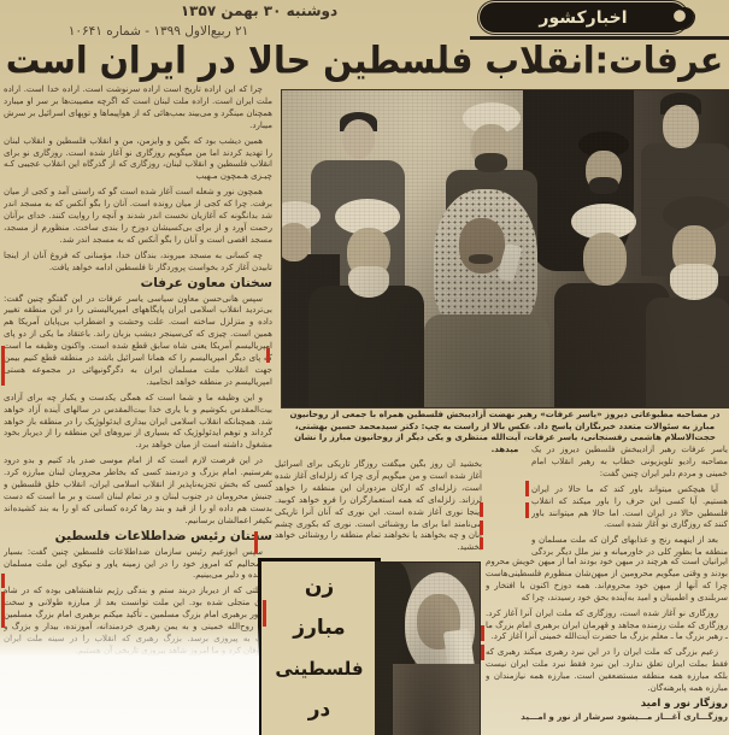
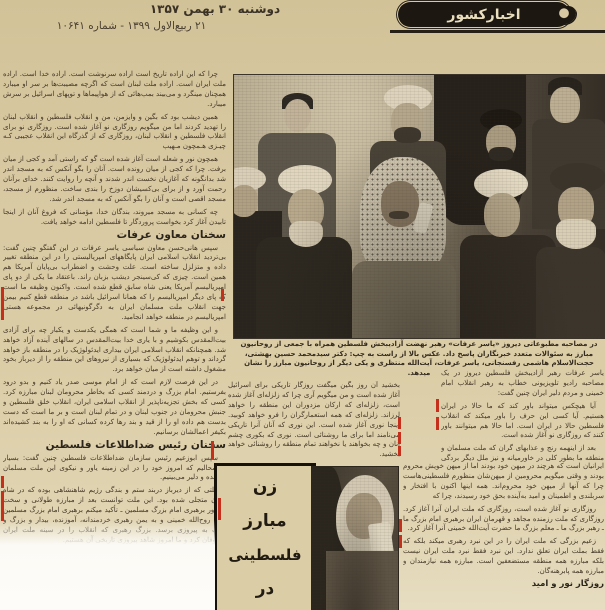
  اخبارکشور
  دوشنبه ۳۰ بهمن ۱۳۵۷
  ۲۱ ربیع‌الاول ۱۳۹۹ - شماره ۱۰۶۴۱
- عرفات:انقلاب فلسطین حالا در ایران است
  چرا که این اراده تاریخ است اراده سرنوشت است. اراده خدا است. اراده ملت ایران است. اراده ملت لبنان است که اگرچه مصیبت‌ها بر سر او میبارد همچنان مینگرد و می‌بیند بمب‌هائی که از هواپیماها و توپهای اسرائیل بر سرش میبارد.
  همین دیشب بود که بگین و وایزمن، من و انقلاب فلسطین و انقلاب لبنان را تهدید کردند اما من میگویم روزگاری نو آغاز شده است. روزگاری نو برای انقلاب فلسطین و انقلاب لبنان، روزگاری که از گذرگاه این انقلاب عجیبی کـه چیـزی هـمچون مـهیب
  همچون نور و شعله است آغاز شده است گو که راستی آمد و کجی از میان برفت. چرا که کجی از میان رونده است. آنان را بگو آنکس که به مسجد اندر شد بدانگونه که آغازیان نخست اندر شدند و آنچه را روایت کنند. خدای برآنان رحمت آورد و از برای بی‌کسیشان دوزخ را بندی ساخت. منظورم از مسجد، مسجد اقصی است و آنان را بگو آنکس که به مسجد اندر شد.
  چه کسانی به مسجد میروند، بندگان خدا، مؤمنانی که فروغ آنان از اینجا تابیدن آغاز کرد بخواست پروردگار تا فلسطین ادامه خواهد یافت.
  سخنان معاون عرفات
  سپس هانی‌حسن معاون سیاسی یاسر عرفات در این گفتگو چنین گفت: داده و متزلزل ساخته است. علت وحشت و اضطراب بی‌پایان آمریکا هم همین است. چیزی که کی‌سینجر دیشب بزبان راند. باعتقاد ما یکی از دو پای امپریالیسم آمریکا یعنی شاه سابق قطع شده است. واکنون وظیفه ما است ک پای دیگر امپریالیسم را که همانا اسرائیل باشد در منطقه قطع کنیم بیمن جهت انقلاب ملت مسلمان ایران به دگرگونیهائی در مجموعه هستی امپریالیسم در منطقه خواهد انجامید.
  و این وظیفه ما و شما است که همگی یکدست و یکبار چه برای آزادی بیت‌المقدس بکوشیم و با یاری خدا بیت‌المقدس در سالهای آینده آزاد خواهد شد. همچنانکه انقلاب اسلامی ایران بیداری ایدئولوژیک را در منطقه باز خواهد گرداند و توهم ایدئولوژیک که بسیاری از نیروهای این منطقه را از دیرباز بخود مشغول داشته است از میان خواهد برد.
  در این فرصت لازم است که از امام موسی صدر یاد کنیم و بدو درود بفرستیم. امام بزرگ و دردمند کسی که بخاطر محرومان لبنان مبارزه کرد. کسی که بخش تجزیه‌ناپذیر از انقلاب اسلامی ایران، انقلاب خلق فلسطین و جنبش محرومان در جنوب لبنان و در تمام لبنان است و بر ما است که دست بدست هم داده او را از قید و بند رها کرده کسانی که او را به بند کشیده‌اند بکیفر اعمالشان برسانیم.
  سنان رئیس ضداطلاعات فلسطین
  سس ابوزعیم رئیس سازمان ضداطلاعات فلسطین چنین گفت: بسیارحالیم که امروز خود را در این زمینه یاور و نیکوی این ملت مسلمانده و دلیر می‌بینیم.
  در مصاحبه مطبوعاتی دیروز «یاسر عرفات» رهبر نهضت آزادیبخش فلسطین همراه با جمعی از روحانیون مبارز به سئوالات متعدد خبرنگاران پاسخ داد. عکس بالا از راست به چپ: دکتر سیدمحمد حسین بهشتی، حجت‌الاسلام هاشمی رفسنجانی، یاسر عرفات، آیت‌الله منتظری و یکی دیگر از روحانیون مبارز را نشان میدهد.
  بخشید آن روز بگین میگفت روزگار تاریکی برای اسرائیل آغاز شده است و من میگویم آری چرا که زلزله‌ای آغاز شده است، زلزله‌ای که ارکان مزدوران این منطقه را خواهد لرزاند. زلزله‌ای که همه استعمارگران را فرو خواهد کوبید.نجا نوری آغاز شده است. این نوری که آنان آنرا تاریکیی‌نامند اما برای ما روشنائی است. نوری که بکوری چشم آنان و چه بخواهند یا نخواهند تمام منطقه را روشنائی خواهد خشید.
  یاسر عرفات رهبر آزادیبخش فلسطین دیروز در یک مصاحبه رادیو تلویزیونی خطاب به رهبر انقلاب امام خمینی و مردم دلیر ایران چنین گفت:
  آیا هیچکس میتواند باور کند که ما حالا در ایران هستیم. آیا کسی این حرف را باور میکند که انقلاب فلسطین حالا در ایران است. اما حالا هم میتوانند باور کنند که روزگاری نو آغاز شده است.
- ایرانیان است که هرچند در میهن خود بودند اما از میهن خویش محروم بودند و وقتی میگویم محرومین از میهن‌شان منظورم فلسطینی‌هاست چرا که آنها از میهن خود محروم‌اند. همه دوزخ اکنون با افتخار و سربلندی و اطمینان و امید به‌آینده بحق خود رسیدند، چرا که
+ ایرانیان است که هرچند در میهن خود بودند اما از میهن خویش محروم بودند و وقتی میگویم محرومین از میهن‌شان منظورم فلسطینی‌هاست چرا که آنها از میهن خود محروم‌اند. همه اینها اکنون با افتخار و سربلندی و اطمینان و امید به‌آینده بحق خود رسیدند، چرا که
  روزگاری نو آغاز شده است، روزگاری که ملت ایران آنرا آغاز کرد. روزگاری که ملت رزمنده مجاهد و قهرمان ایران برهبری امام بزرگ ما ـ رهبر بزرگ ما ـ معلم بزرگ ما حضرت آیت‌الله خمینی آنرا آغاز کرد.
- زعیم بزرگی که ملت ایران را در این نبرد رهبری میکند رهبری که فقط بملت ایران تعلق ندارد. این نبرد فقط نبرد ملت ایران نیست بلکه مبارزه همه منطقه مستضعفین است. مبارزه همه نیازمندان و مبارزه همه پابرهنه‌گان.
+ زعیم بزرگی که ملت ایران را در این نبرد رهبری میکند بلکه که فقط بملت ایران تعلق ندارد. این نبرد فقط نبرد ملت ایران نیست بلکه مبارزه همه منطقه مستضعفین است. مبارزه همه نیازمندان و مبارزه همه پابرهنه‌گان.
  روزگار نور و امید
- روزگـــاری آغـــاز مـــیشود سرشار از نور و امـــید
  زن
  مبارز
  فلسطینی
  در
